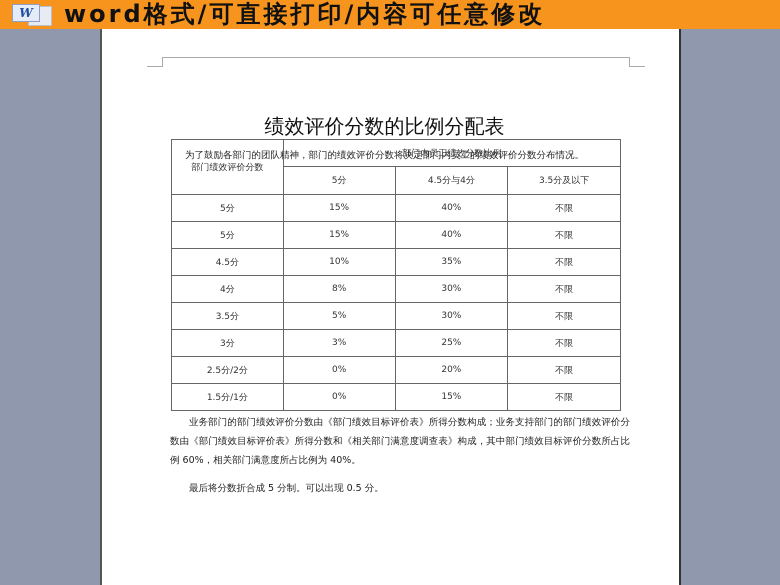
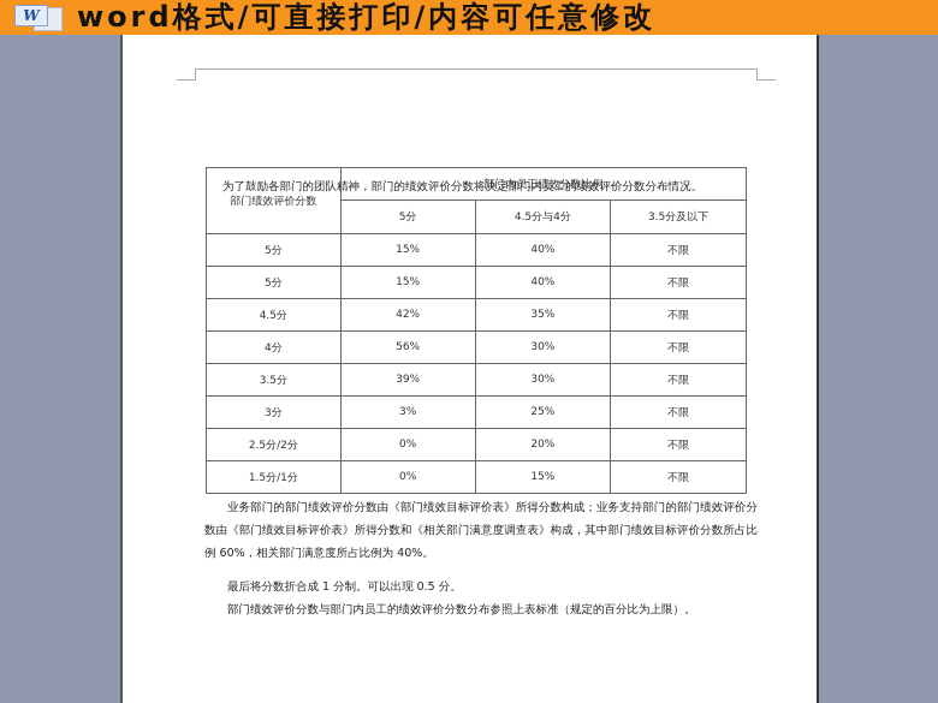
  W
  word格式/可直接打印/内容可任意修改
- 绩效评价分数的比例分配表
  为了鼓励各部门的团队精神，部门的绩效评价分数将决定部门内员工的绩效评价分数分布情况。
  部门绩效评价分数	部门内员工绩效分数比例
  5分	4.5分与4分	3.5分及以下
  5分	15%	40%	不限
  5分	15%	40%	不限
- 4.5分	10%	35%	不限
+ 4.5分	42%	35%	不限
- 4分	8%	30%	不限
+ 4分	56%	30%	不限
- 3.5分	5%	30%	不限
+ 3.5分	39%	30%	不限
  3分	3%	25%	不限
  2.5分/2分	0%	20%	不限
  1.5分/1分	0%	15%	不限
  业务部门的部门绩效评价分数由《部门绩效目标评价表》所得分数构成；业务支持部门的部门绩效评价分数由《部门绩效目标评价表》所得分数和《相关部门满意度调查表》构成，其中部门绩效目标评价分数所占比例 60%，相关部门满意度所占比例为 40%。
- 最后将分数折合成 5 分制。可以出现 0.5 分。
+ 最后将分数折合成 1 分制。可以出现 0.5 分。
+ 部门绩效评价分数与部门内员工的绩效评价分数分布参照上表标准（规定的百分比为上限）。
